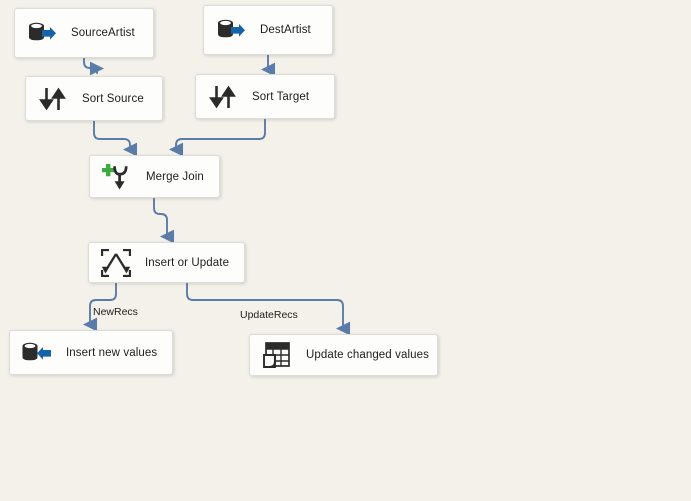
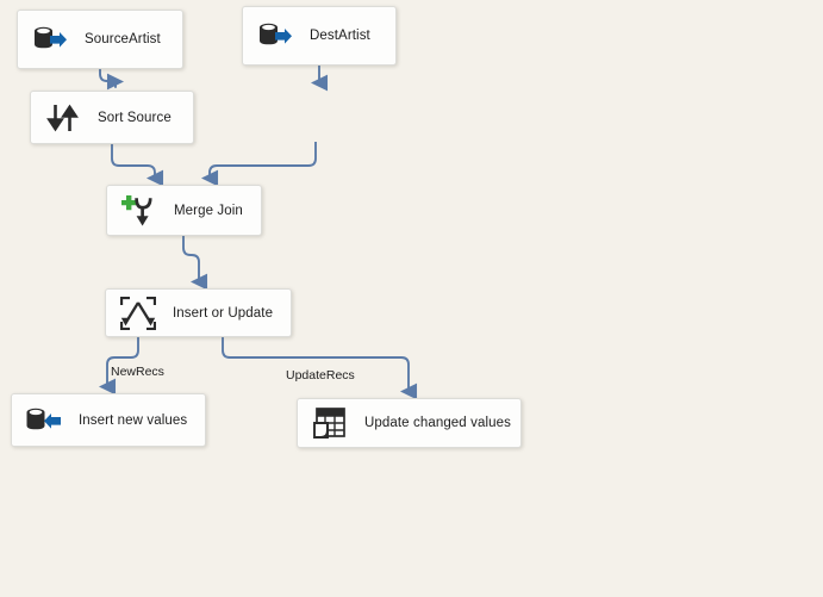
  SourceArtist
  DestArtist
  Sort Source
- Sort Target
  Merge Join
  Insert or Update
  Insert new values
  Update changed values
  NewRecs
  UpdateRecs
